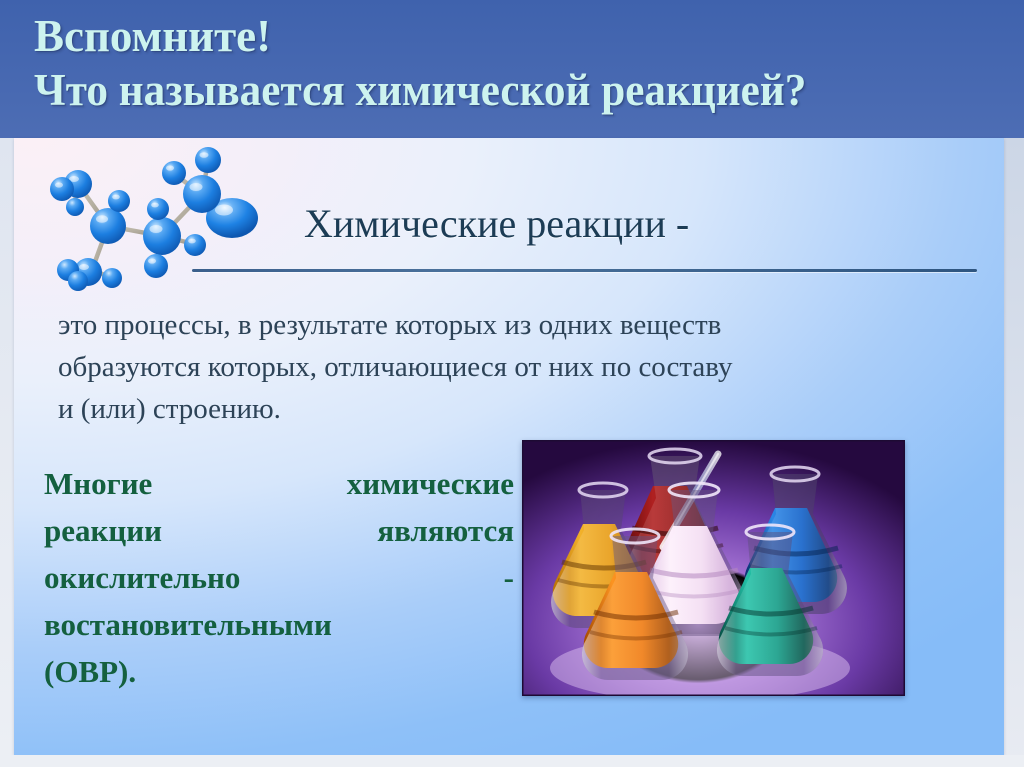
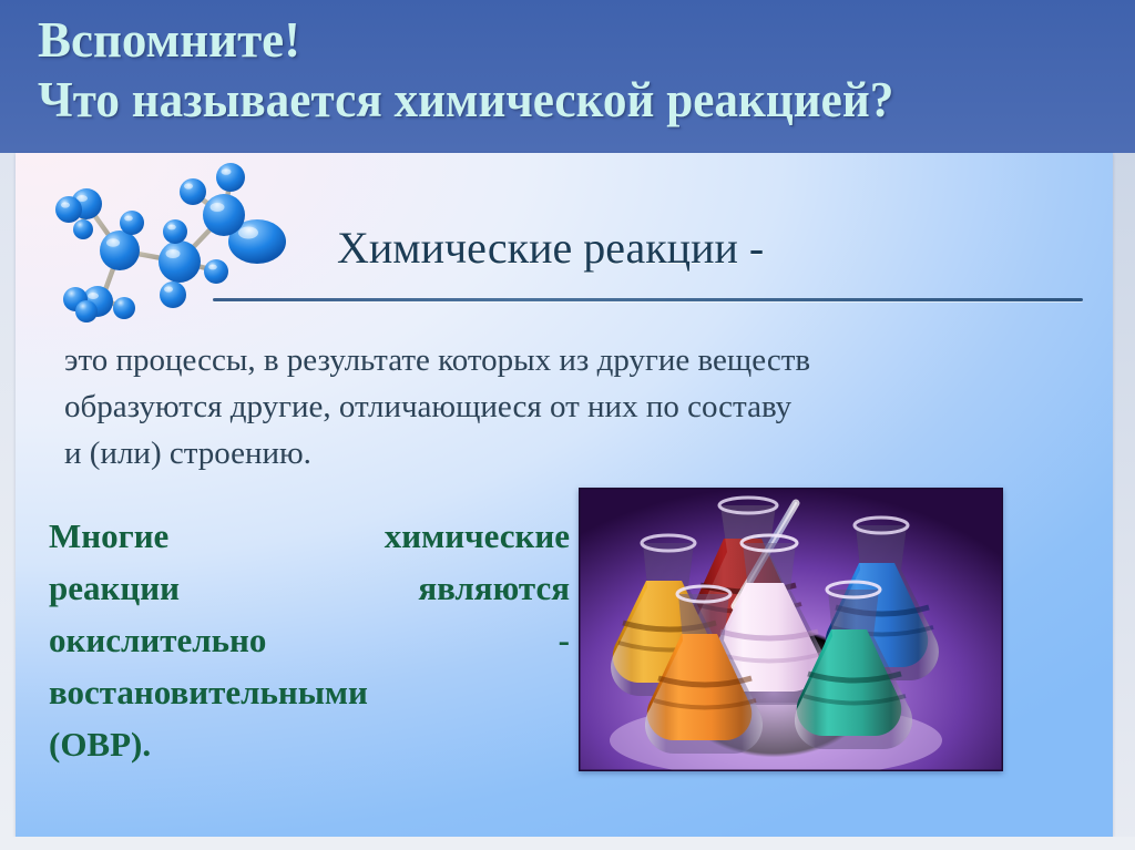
  Вспомните!
  Что называется химической реакцией?
  Химические реакции -
- это процессы, в результате которых из одних веществ
+ это процессы, в результате которых из другие веществ
- образуются которых, отличающиеся от них по составу
+ образуются другие, отличающиеся от них по составу
  и (или) строению.
  Многие
  химические
  реакции
  являются
  окислительно
  -
  востановительными
  (ОВР).
